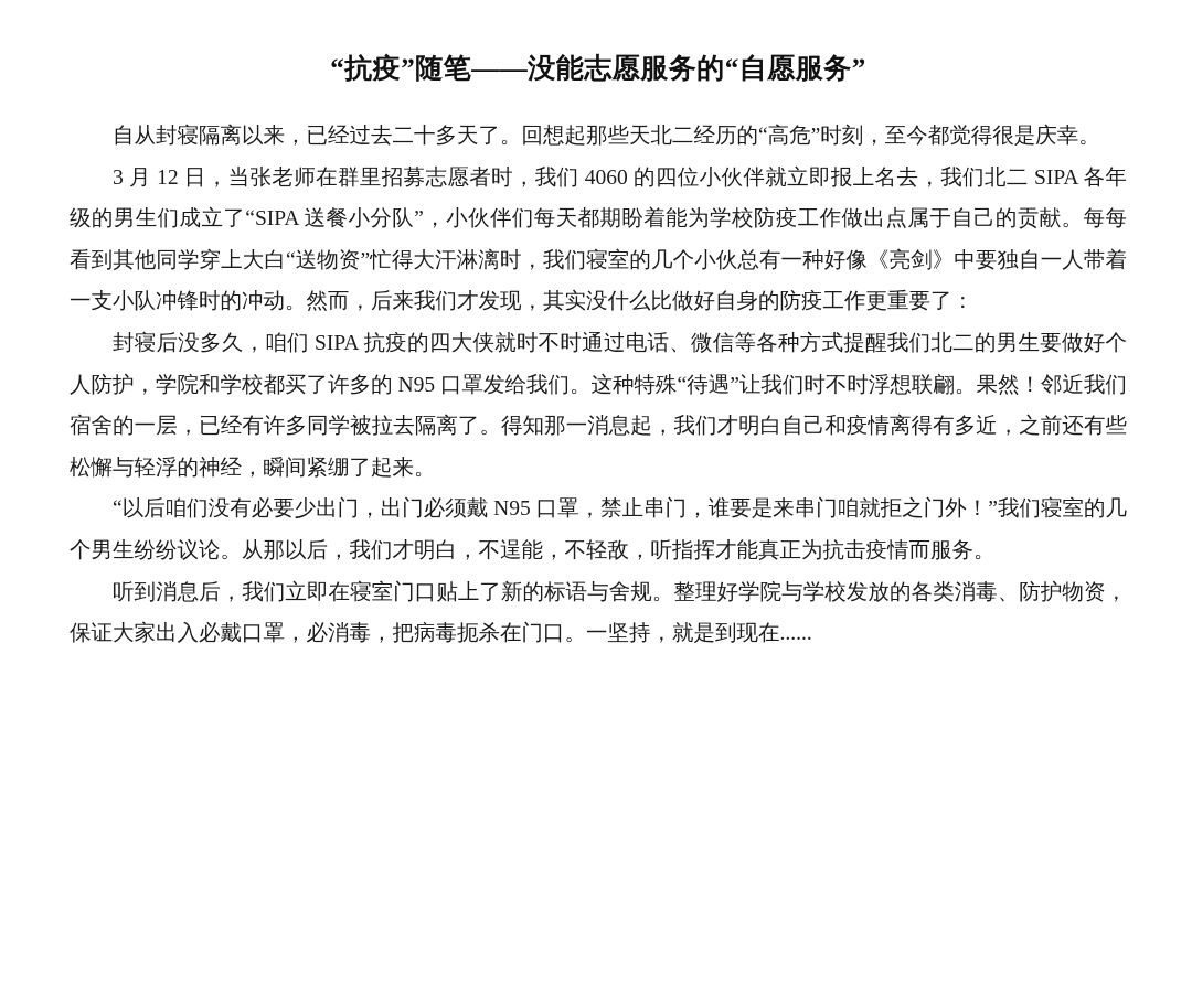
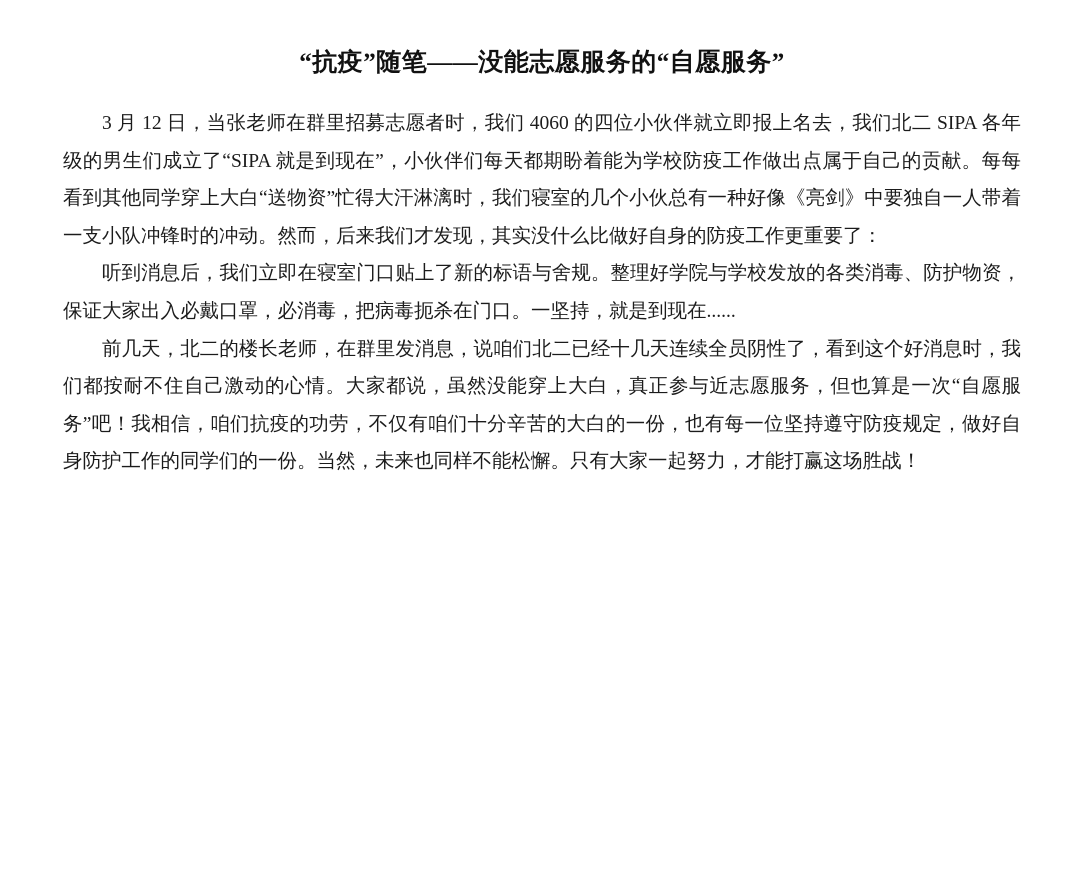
  “抗疫”随笔——没能志愿服务的“自愿服务”
- 自从封寝隔离以来，已经过去二十多天了。回想起那些天北二经历的“高危”时刻，至今都觉得很是庆幸。
- 3 月 12 日，当张老师在群里招募志愿者时，我们 4060 的四位小伙伴就立即报上名去，我们北二 SIPA 各年级的男生们成立了“SIPA 送餐小分队”，小伙伴们每天都期盼着能为学校防疫工作做出点属于自己的贡献。每每看到其他同学穿上大白“送物资”忙得大汗淋漓时，我们寝室的几个小伙总有一种好像《亮剑》中要独自一人带着一支小队冲锋时的冲动。然而，后来我们才发现，其实没什么比做好自身的防疫工作更重要了：
+ 3 月 12 日，当张老师在群里招募志愿者时，我们 4060 的四位小伙伴就立即报上名去，我们北二 SIPA 各年级的男生们成立了“SIPA 就是到现在”，小伙伴们每天都期盼着能为学校防疫工作做出点属于自己的贡献。每每看到其他同学穿上大白“送物资”忙得大汗淋漓时，我们寝室的几个小伙总有一种好像《亮剑》中要独自一人带着一支小队冲锋时的冲动。然而，后来我们才发现，其实没什么比做好自身的防疫工作更重要了：
- 封寝后没多久，咱们 SIPA 抗疫的四大侠就时不时通过电话、微信等各种方式提醒我们北二的男生要做好个人防护，学院和学校都买了许多的 N95 口罩发给我们。这种特殊“待遇”让我们时不时浮想联翩。果然！邻近我们宿舍的一层，已经有许多同学被拉去隔离了。得知那一消息起，我们才明白自己和疫情离得有多近，之前还有些松懈与轻浮的神经，瞬间紧绷了起来。
- “以后咱们没有必要少出门，出门必须戴 N95 口罩，禁止串门，谁要是来串门咱就拒之门外！”我们寝室的几个男生纷纷议论。从那以后，我们才明白，不逞能，不轻敌，听指挥才能真正为抗击疫情而服务。
  听到消息后，我们立即在寝室门口贴上了新的标语与舍规。整理好学院与学校发放的各类消毒、防护物资，保证大家出入必戴口罩，必消毒，把病毒扼杀在门口。一坚持，就是到现在......
+ 前几天，北二的楼长老师，在群里发消息，说咱们北二已经十几天连续全员阴性了，看到这个好消息时，我们都按耐不住自己激动的心情。大家都说，虽然没能穿上大白，真正参与近志愿服务，但也算是一次“自愿服务”吧！我相信，咱们抗疫的功劳，不仅有咱们十分辛苦的大白的一份，也有每一位坚持遵守防疫规定，做好自身防护工作的同学们的一份。当然，未来也同样不能松懈。只有大家一起努力，才能打赢这场胜战！
